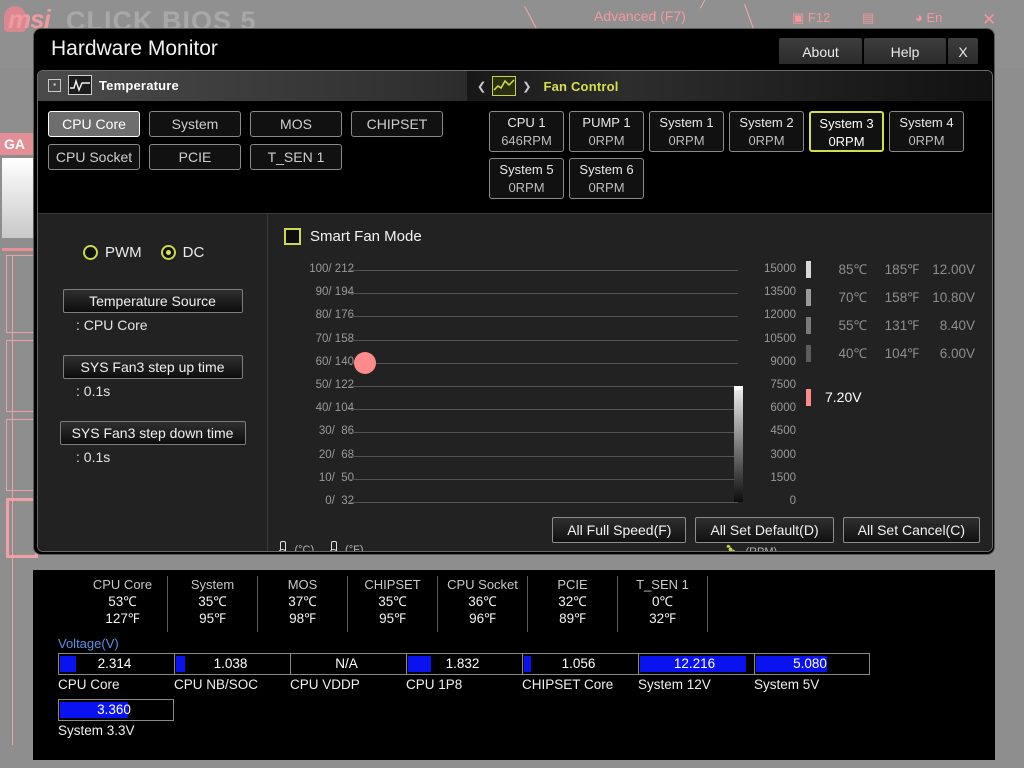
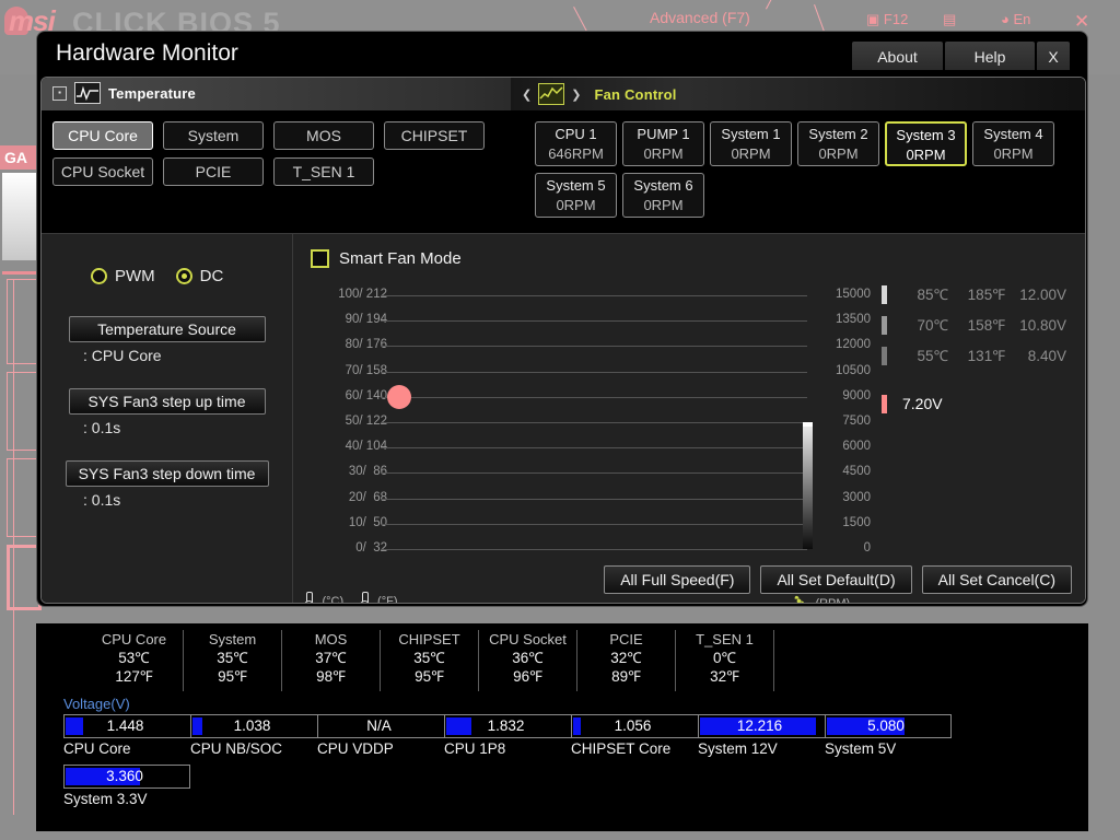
  msi
  CLICK BIOS 5
  Advanced (F7)
  ▣ F12
  ▤
  ◕ En
  ✕
  GA
  Hardware Monitor
  About
  Help
  X
  ▪
  Temperature
  ❮
  ❯
  Fan Control
  CPU Core
  System
  MOS
  CHIPSET
  CPU Socket
  PCIE
  T_SEN 1
  CPU 1
  646RPM
  PUMP 1
  0RPM
  System 1
  0RPM
  System 2
  0RPM
  System 3
  0RPM
  System 4
  0RPM
  System 5
  0RPM
  System 6
  0RPM
  PWM
  DC
  Temperature Source
  : CPU Core
  SYS Fan3 step up time
  : 0.1s
  SYS Fan3 step down time
  : 0.1s
  Smart Fan Mode
  100/ 212
  90/ 194
  80/ 176
  70/ 158
  60/ 140
  50/ 122
  40/ 104
  30/ 86
  20/ 68
  10/ 50
  0/ 32
  15000
  13500
  12000
  10500
  9000
  7500
  6000
  4500
  3000
  1500
  0
  85℃
  185℉
  12.00V
  70℃
  158℉
  10.80V
  55℃
  131℉
  8.40V
- 40℃
- 104℉
- 6.00V
  7.20V
  (°C) (°F)
  All Full Speed(F)
  All Set Default(D)
  All Set Cancel(C)
  CPU Core
  53℃
  127℉
  System
  35℃
  95℉
  MOS
  37℃
  98℉
  CHIPSET
  35℃
  95℉
  CPU Socket
  36℃
  96℉
  PCIE
  32℃
  89℉
  T_SEN 1
  0℃
  32℉
  Voltage(V)
- 2.314
+ 1.448
  CPU Core
  1.038
  CPU NB/SOC
  N/A
  CPU VDDP
  1.832
  CPU 1P8
  1.056
  CHIPSET Core
  12.216
  System 12V
  5.080
  System 5V
  3.360
  System 3.3V
